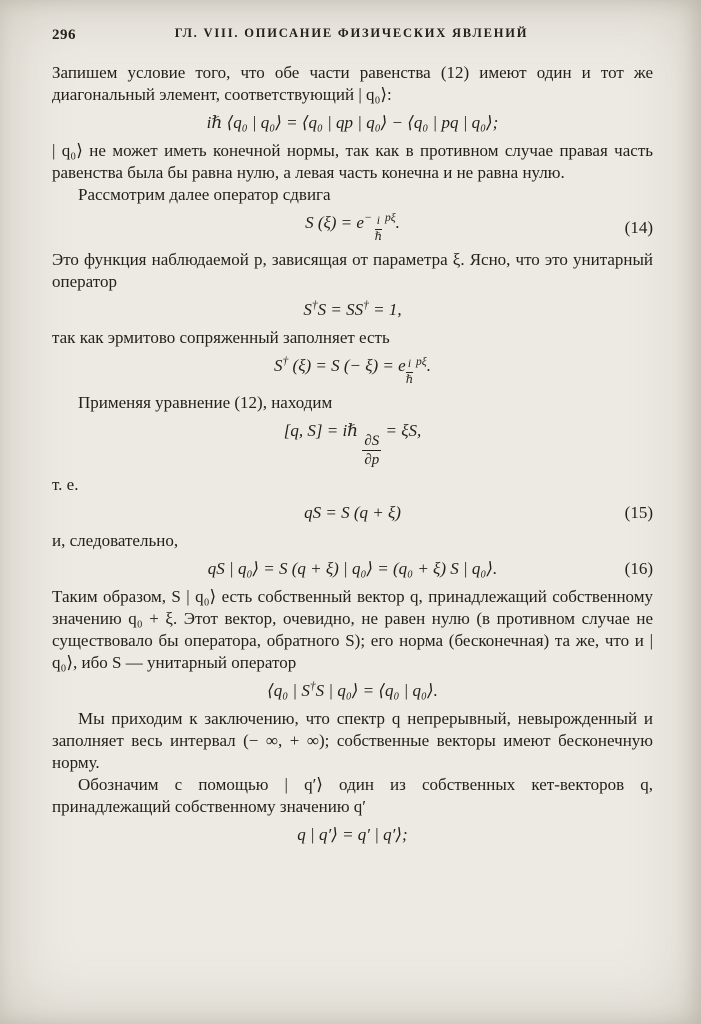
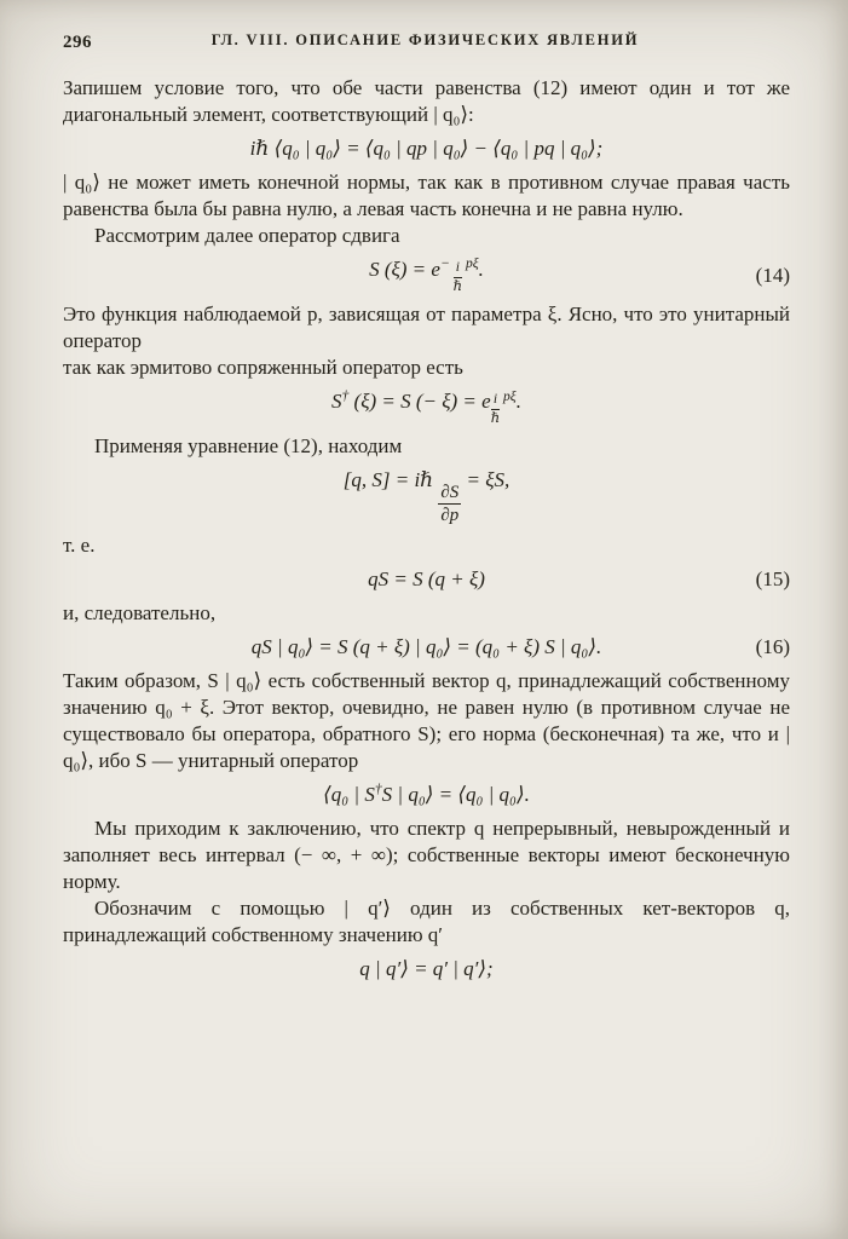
  296
  ГЛ. VIII. ОПИСАНИЕ ФИЗИЧЕСКИХ ЯВЛЕНИЙ
  Запишем условие того, что обе части равенства (12) имеют один и тот же диагональный элемент, соответствующий | q₀⟩:
  iℏ ⟨q₀ | q₀⟩ = ⟨q₀ | qp | q₀⟩ − ⟨q₀ | pq | q₀⟩;
  | q₀⟩ не может иметь конечной нормы, так как в противном случае правая часть равенства была бы равна нулю, а левая часть конечна и не равна нулю.
  Рассмотрим далее оператор сдвига
  S (ξ) = e−
  i
  ℏ
  pξ.
  (14)
  Это функция наблюдаемой p, зависящая от параметра ξ. Ясно, что это унитарный оператор
- S†S = SS† = 1,
- так как эрмитово сопряженный заполняет есть
+ так как эрмитово сопряженный оператор есть
  S† (ξ) = S (− ξ) = e
  i
  ℏ
  pξ.
  Применяя уравнение (12), находим
  [q, S] = iℏ
  ∂S
  ∂p
  = ξS,
  т. е.
  qS = S (q + ξ)
  (15)
  и, следовательно,
  qS | q₀⟩ = S (q + ξ) | q₀⟩ = (q₀ + ξ) S | q₀⟩.
  (16)
  Таким образом, S | q₀⟩ есть собственный вектор q, принадлежащий собственному значению q₀ + ξ. Этот вектор, очевидно, не равен нулю (в противном случае не существовало бы оператора, обратного S); его норма (бесконечная) та же, что и | q₀⟩, ибо S — унитарный оператор
  ⟨q₀ | S†S | q₀⟩ = ⟨q₀ | q₀⟩.
  Мы приходим к заключению, что спектр q непрерывный, невырожденный и заполняет весь интервал (− ∞, + ∞); собственные векторы имеют бесконечную норму.
  Обозначим с помощью | q′⟩ один из собственных кет-векторов q, принадлежащий собственному значению q′
  q | q′⟩ = q′ | q′⟩;
